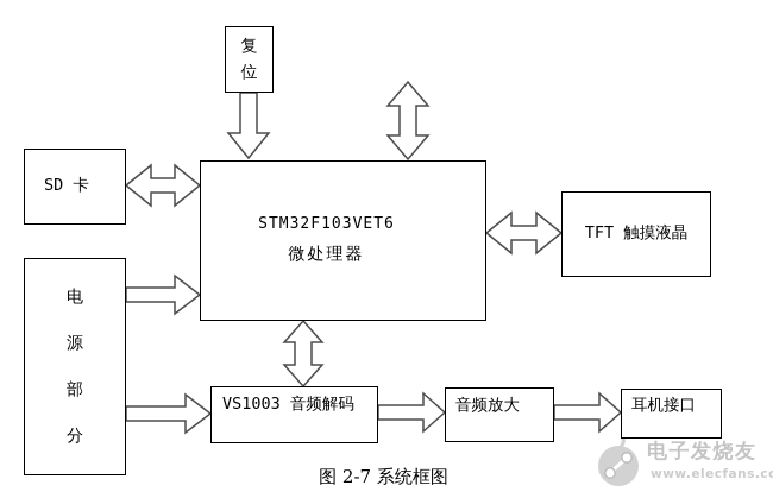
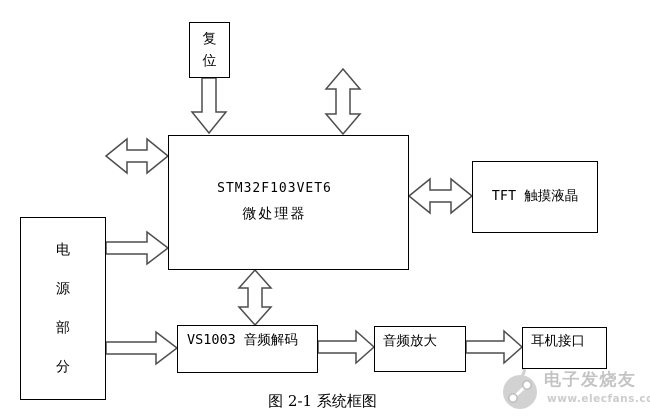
  电子发烧友
  www.elecfans.c
  复
  位
- SD 卡
  STM32F103VET6
  微处理器
  TFT 触摸液晶
  电
  源
  部
  分
  VS1003 音频解码
  音频放大
  耳机接口
- 图 2-7 系统框图
+ 图 2-1 系统框图
